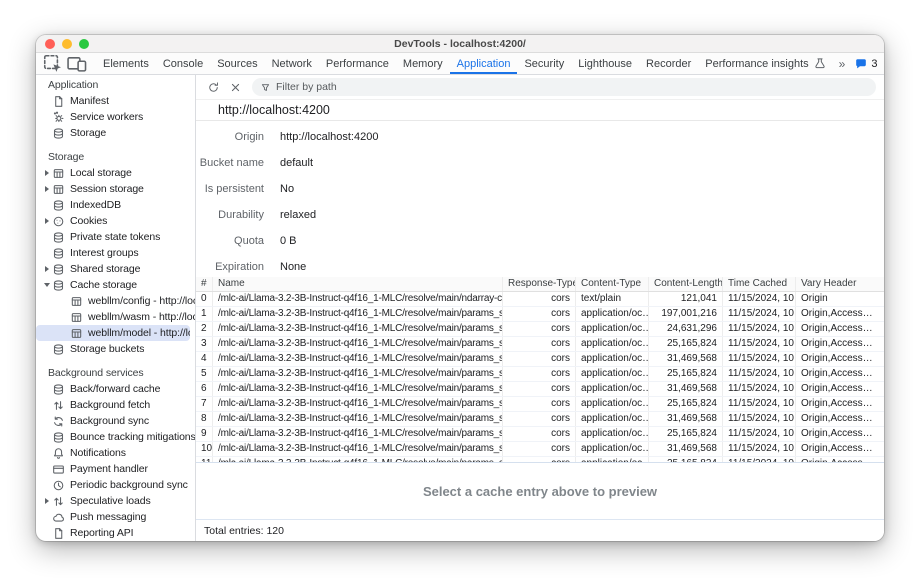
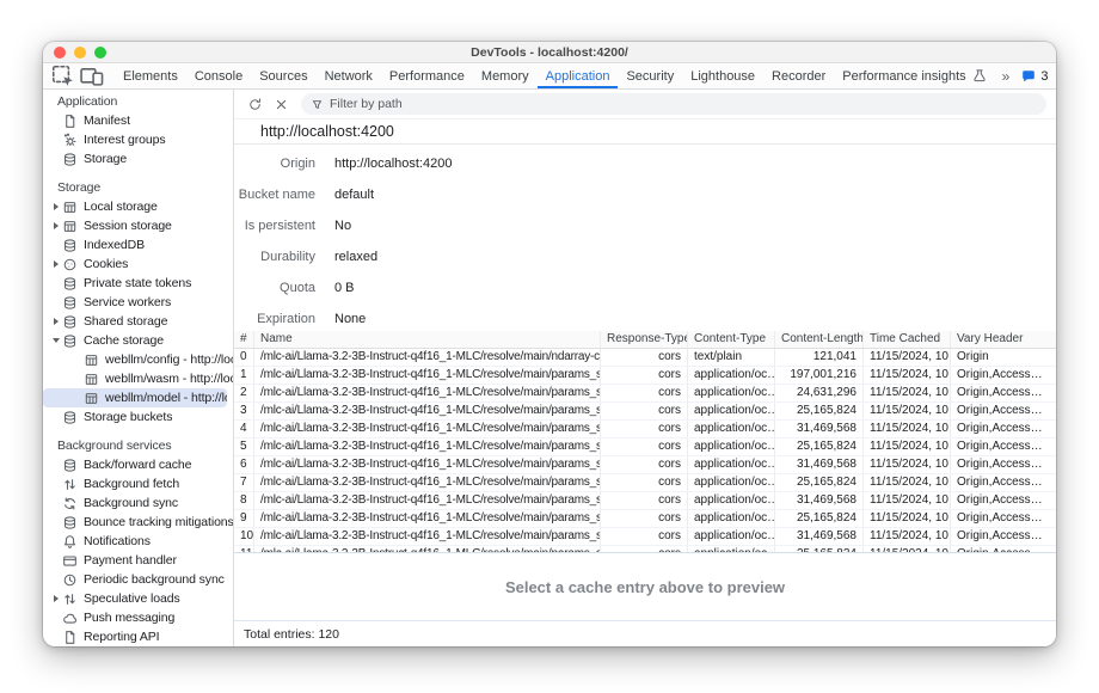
  DevTools - localhost:4200/
  Elements
  Console
  Sources
  Network
  Performance
  Memory
  Application
  Security
  Lighthouse
  Recorder
  Performance insights
  »
  3
  Application
  Manifest
- Service workers
+ Interest groups
  Storage
  Storage
  Local storage
  Session storage
  IndexedDB
  Cookies
  Private state tokens
- Interest groups
+ Service workers
  Shared storage
  Cache storage
  webllm/config - http://lo
  webllm/wasm - http://lo
  webllm/model - http://l
  Storage buckets
  Background services
  Back/forward cache
  Background fetch
  Background sync
  Bounce tracking mitigations
  Notifications
  Payment handler
  Periodic background sync
  Speculative loads
  Push messaging
  Reporting API
  Filter by path
  http://localhost:4200
  Origin
  http://localhost:4200
  Bucket name
  default
  Is persistent
  No
  Durability
  relaxed
  Quota
  0 B
  Expiration
  None
  #
  Name
  Response-Type
  Content-Type
  Content-Length
  Time Cached
  Vary Header
  0
  /mlc-ai/Llama-3.2-3B-Instruct-q4f16_1-MLC/resolve/main/ndarray-c
  cors
  text/plain
  121,041
  11/15/2024, 10
  Origin
  1
  /mlc-ai/Llama-3.2-3B-Instruct-q4f16_1-MLC/resolve/main/params_s
  cors
  application/oc…
  197,001,216
  11/15/2024, 10
  Origin,Access…
  2
  /mlc-ai/Llama-3.2-3B-Instruct-q4f16_1-MLC/resolve/main/params_s
  cors
  application/oc…
  24,631,296
  11/15/2024, 10
  Origin,Access…
  3
  /mlc-ai/Llama-3.2-3B-Instruct-q4f16_1-MLC/resolve/main/params_s
  cors
  application/oc…
  25,165,824
  11/15/2024, 10
  Origin,Access…
  4
  /mlc-ai/Llama-3.2-3B-Instruct-q4f16_1-MLC/resolve/main/params_s
  cors
  application/oc…
  31,469,568
  11/15/2024, 10
  Origin,Access…
  5
  /mlc-ai/Llama-3.2-3B-Instruct-q4f16_1-MLC/resolve/main/params_s
  cors
  application/oc…
  25,165,824
  11/15/2024, 10
  Origin,Access…
  6
  /mlc-ai/Llama-3.2-3B-Instruct-q4f16_1-MLC/resolve/main/params_s
  cors
  application/oc…
  31,469,568
  11/15/2024, 10
  Origin,Access…
  7
  /mlc-ai/Llama-3.2-3B-Instruct-q4f16_1-MLC/resolve/main/params_s
  cors
  application/oc…
  25,165,824
  11/15/2024, 10
  Origin,Access…
  8
  /mlc-ai/Llama-3.2-3B-Instruct-q4f16_1-MLC/resolve/main/params_s
  cors
  application/oc…
  31,469,568
  11/15/2024, 10
  Origin,Access…
  9
  /mlc-ai/Llama-3.2-3B-Instruct-q4f16_1-MLC/resolve/main/params_s
  cors
  application/oc…
  25,165,824
  11/15/2024, 10
  Origin,Access…
  10
  /mlc-ai/Llama-3.2-3B-Instruct-q4f16_1-MLC/resolve/main/params_s
  cors
  application/oc…
  31,469,568
  11/15/2024, 10
  Origin,Access…
  Select a cache entry above to preview
  Total entries: 120
